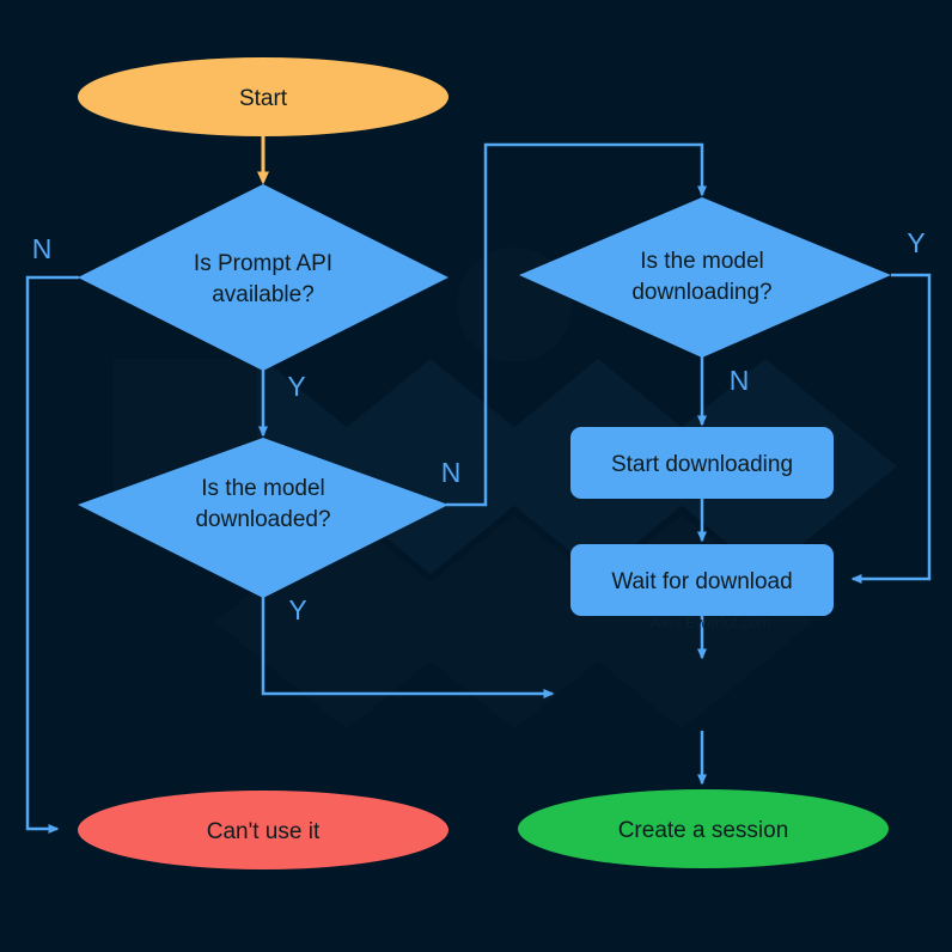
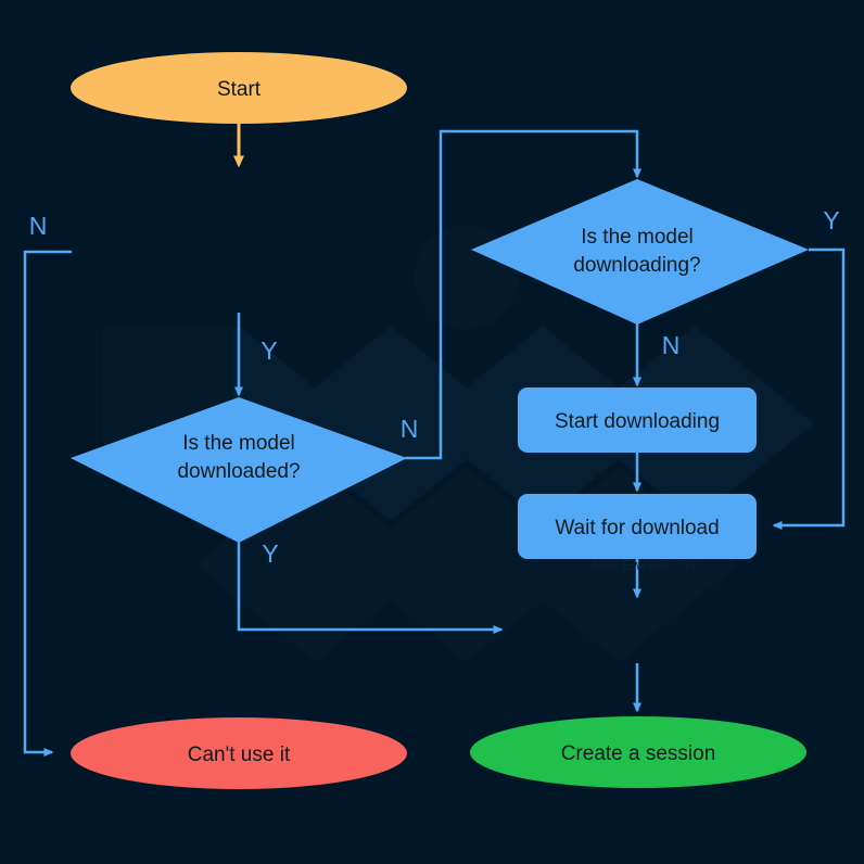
  N
  Y
  N
  Y
  Y
  N
  Alex Ewerlof.com
  Start
- Is Prompt API
- available?
  Is the model
  downloaded?
  Is the model
  downloading?
  Start downloading
  Wait for download
  Can't use it
  Create a session
